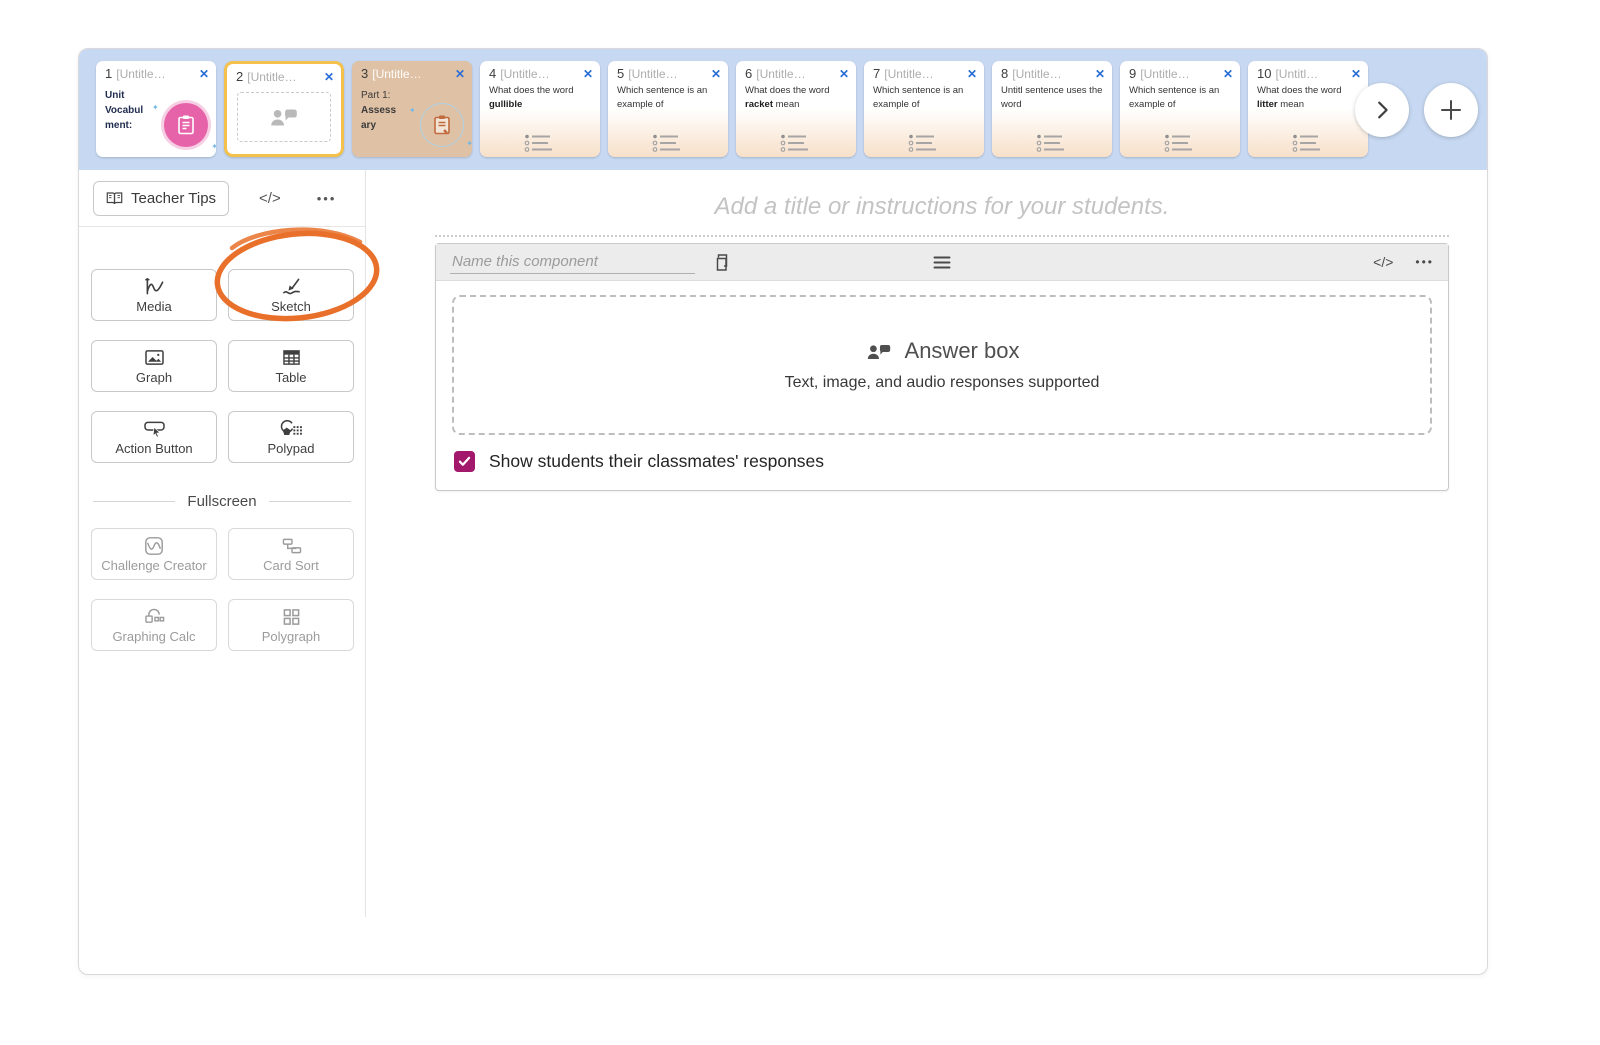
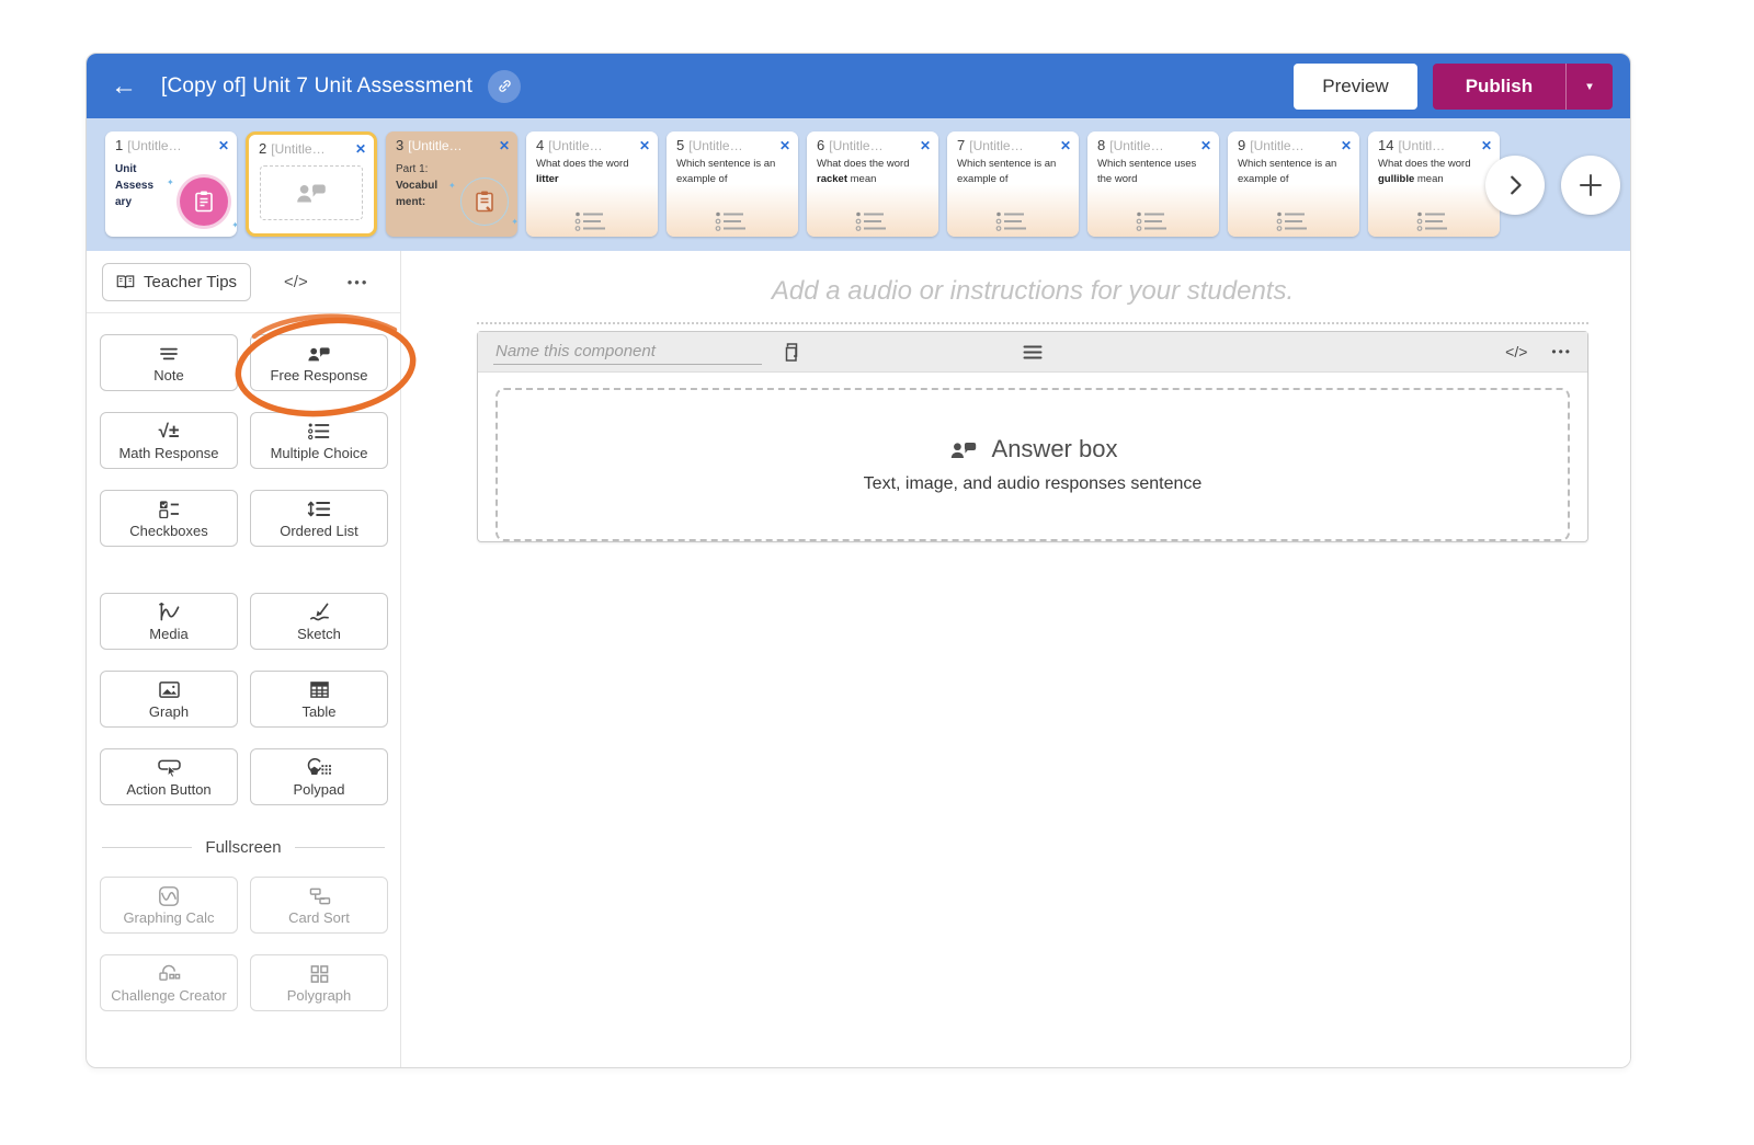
+ ←
+ [Copy of] Unit 7 Unit Assessment
+ Preview
+ Publish
+ ▼
  1
  [Untitle…
  ✕
  Unit
- Vocabul
+ Assess
- ment:
+ ary
  ✦
  ✦
  2
  [Untitle…
  ✕
  3
  [Untitle…
  ✕
  Part 1:
- Assess
+ Vocabul
- ary
+ ment:
  ✦
  ✦
  4
  [Untitle…
  ✕
- What does the word gullible
+ What does the word litter
  5
  [Untitle…
  ✕
  Which sentence is an example of
  6
  [Untitle…
  ✕
  What does the word racket mean
  7
  [Untitle…
  ✕
  Which sentence is an example of
  8
  [Untitle…
  ✕
- Untitl sentence uses the word
+ Which sentence uses the word
  9
  [Untitle…
  ✕
  Which sentence is an example of
- 10
+ 14
  [Untitl…
  ✕
- What does the word litter mean
+ What does the word gullible mean
  Teacher Tips
  </>
  •••
+ Note
+ Free Response
+ √±
+ Math Response
+ Multiple Choice
+ Checkboxes
+ Ordered List
  Media
  Sketch
  Graph
  Table
  Action Button
  Polypad
  Fullscreen
- Challenge Creator
+ Graphing Calc
  Card Sort
- Graphing Calc
+ Challenge Creator
  Polygraph
- Add a title or instructions for your students.
+ Add a audio or instructions for your students.
  Name this component
  </>
  •••
  Answer box
- Text, image, and audio responses supported
+ Text, image, and audio responses sentence
- Show students their classmates' responses
